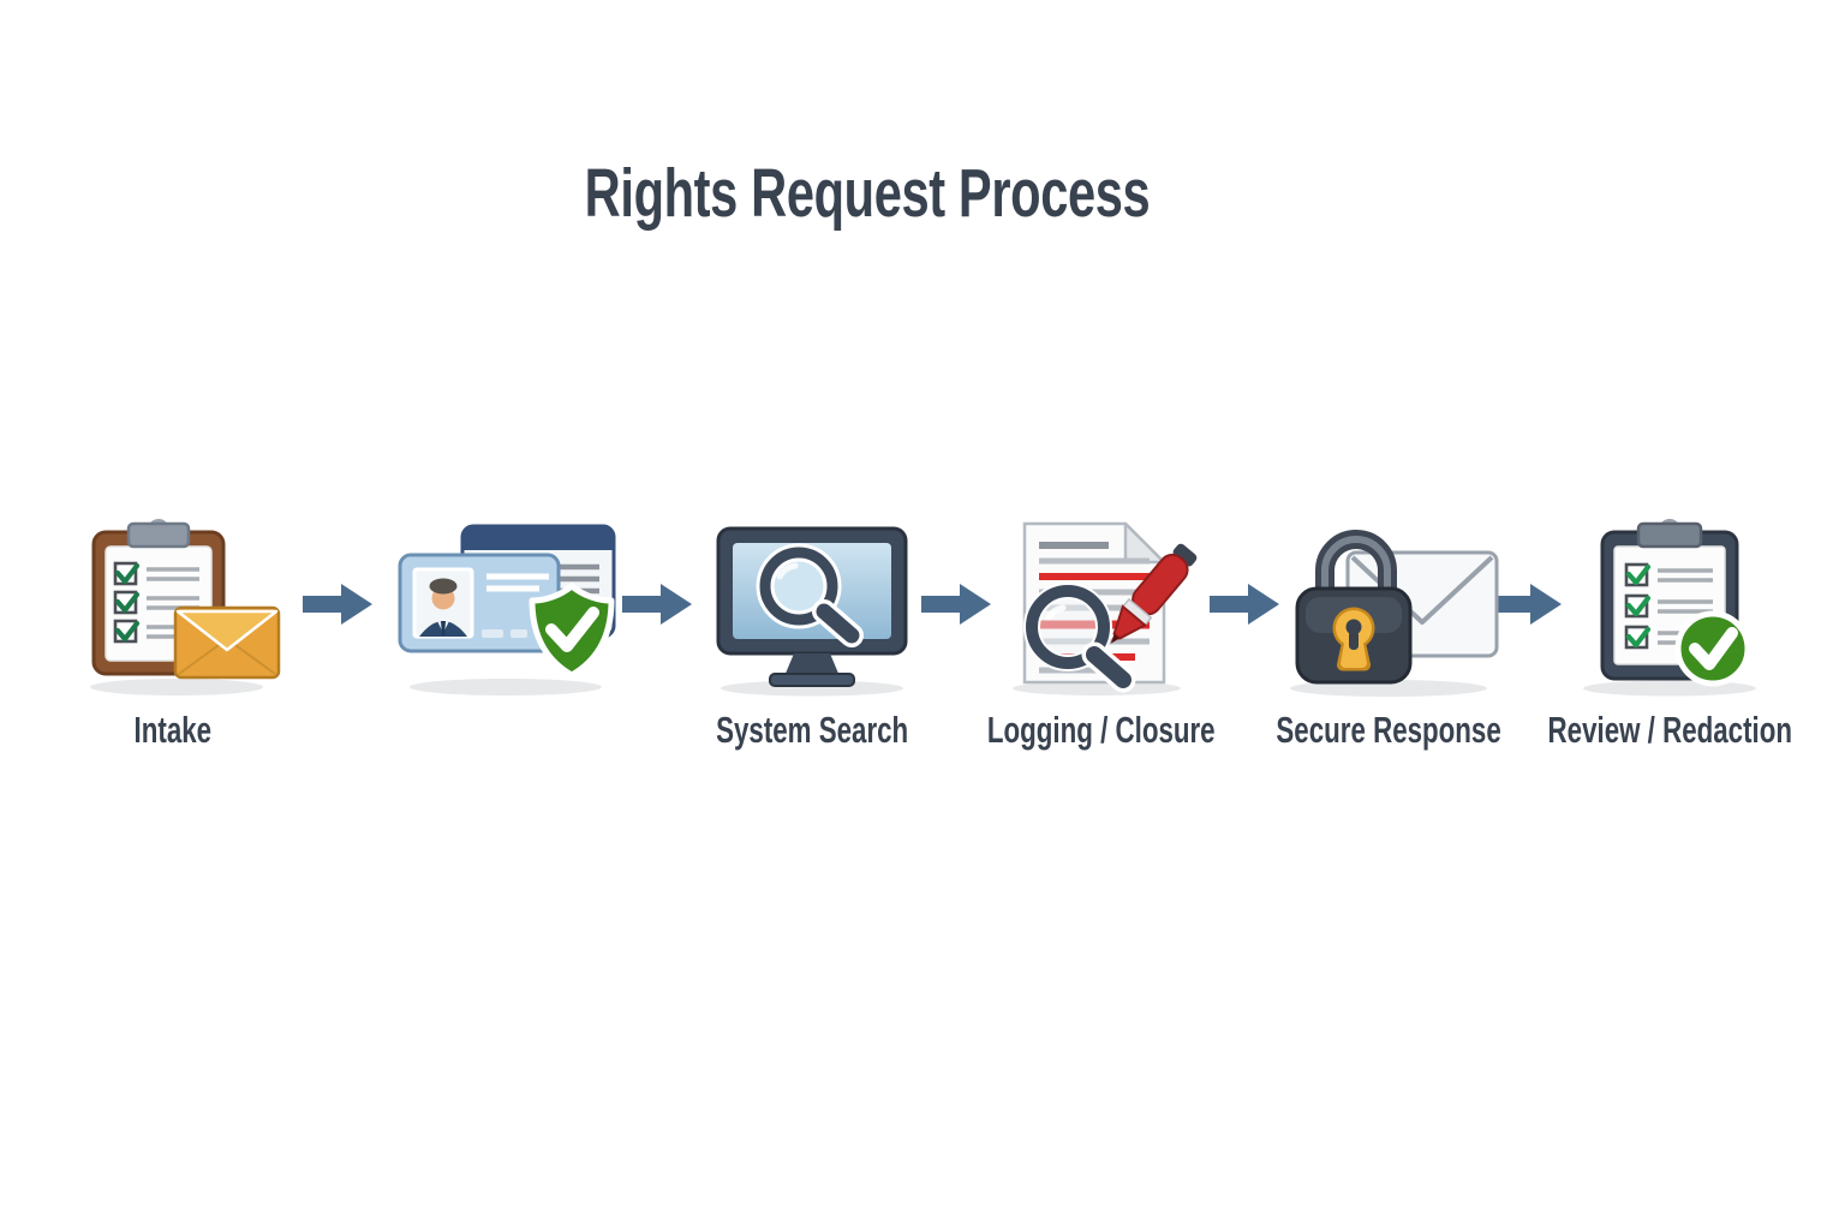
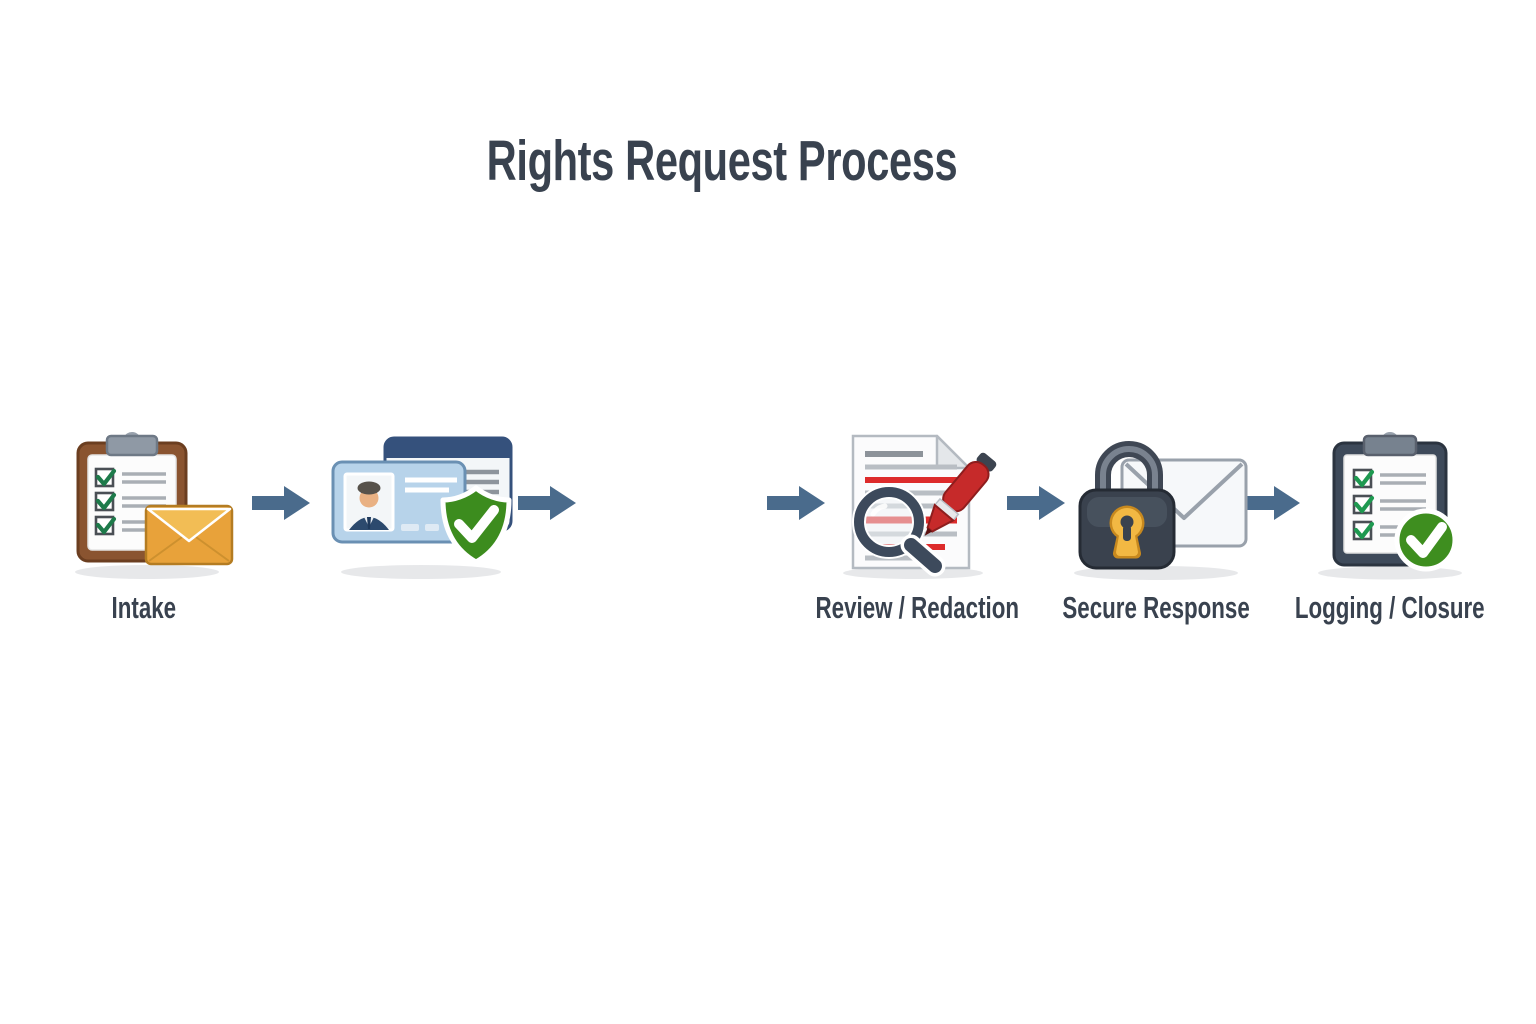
  Rights Request Process
  Intake
- System Search
- Logging / Closure
+ Review / Redaction
  Secure Response
- Review / Redaction
+ Logging / Closure
